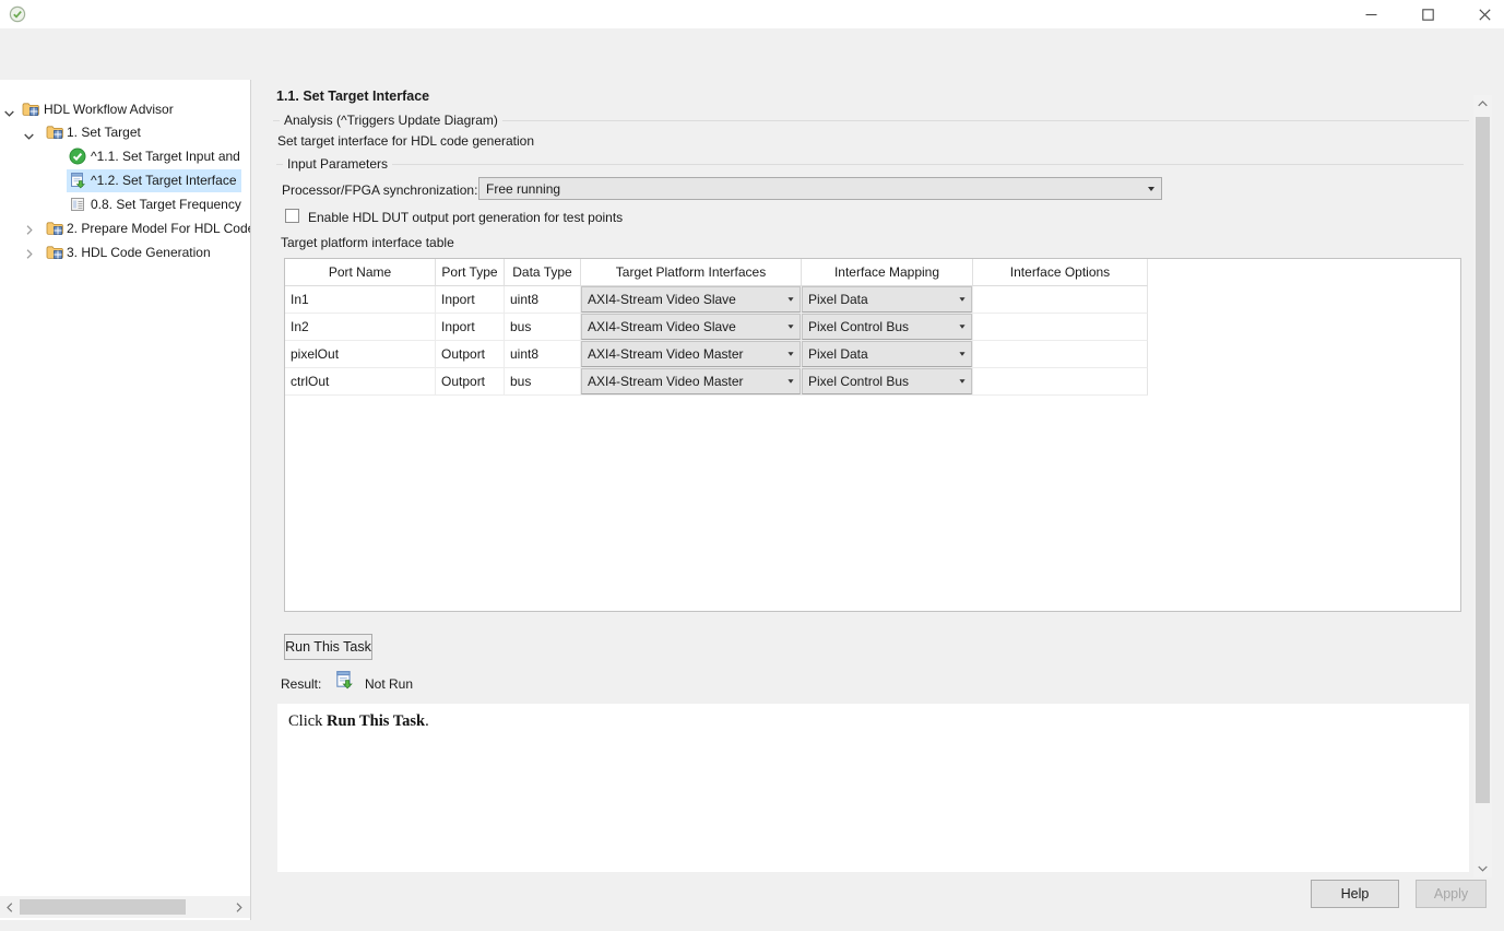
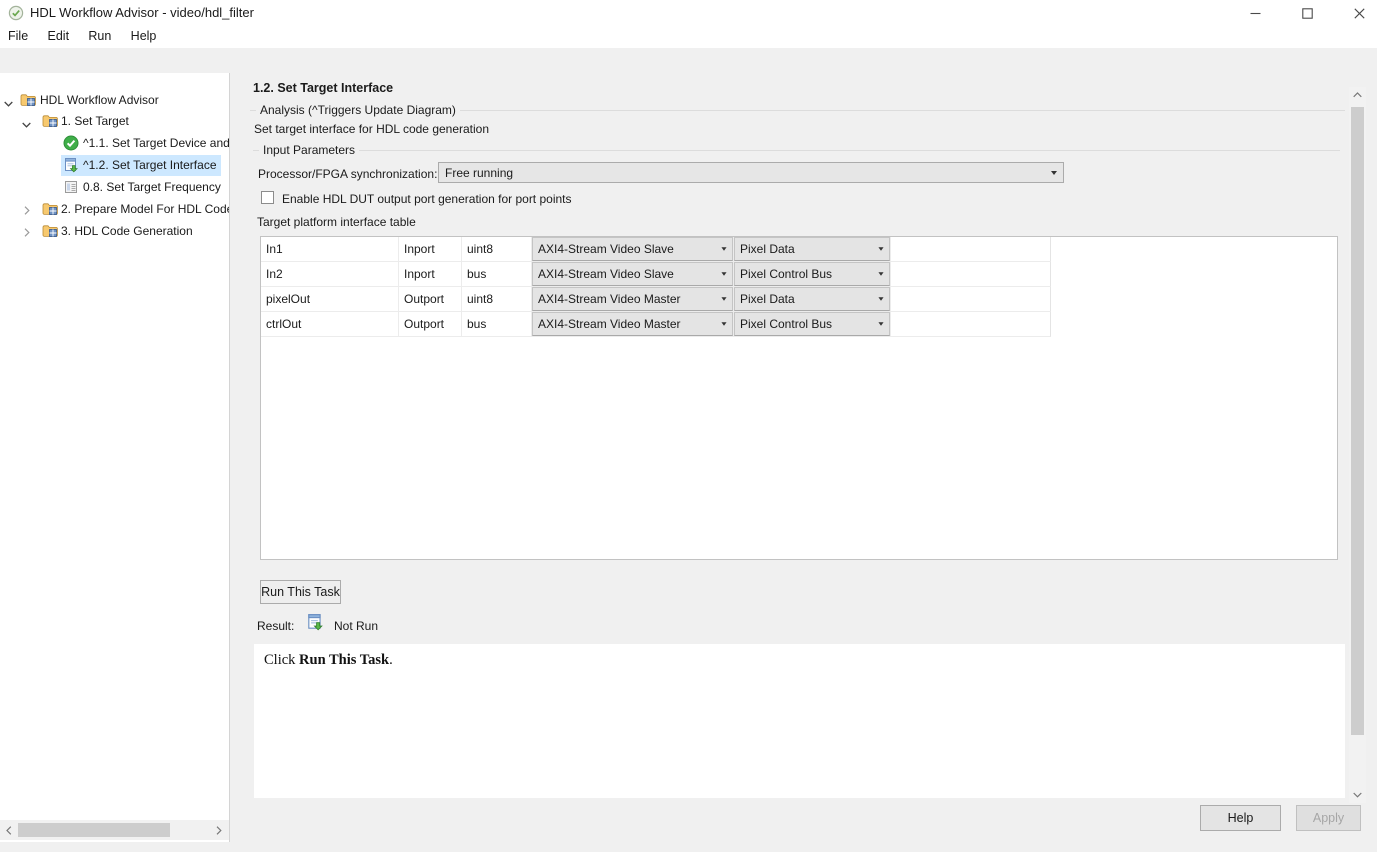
+ HDL Workflow Advisor - video/hdl_filter
+ File Edit Run Help
  HDL Workflow Advisor
  1. Set Target
- ^1.1. Set Target Input and
+ ^1.1. Set Target Device and
  ^1.2. Set Target Interface
  0.8. Set Target Frequency
  2. Prepare Model For HDL Cod
  3. HDL Code Generation
- 1.1. Set Target Interface
+ 1.2. Set Target Interface
  Analysis (^Triggers Update Diagram)
  Set target interface for HDL code generation
  Input Parameters
  Processor/FPGA synchronization:
  Free running
- Enable HDL DUT output port generation for test points
+ Enable HDL DUT output port generation for port points
  Target platform interface table
- Port Name
- Port Type
- Data Type
- Target Platform Interfaces
- Interface Mapping
- Interface Options
  In1
  Inport
  uint8
  AXI4-Stream Video Slave
  Pixel Data
  In2
  Inport
  bus
  AXI4-Stream Video Slave
  Pixel Control Bus
  pixelOut
  Outport
  uint8
  AXI4-Stream Video Master
  Pixel Data
  ctrlOut
  Outport
  bus
  AXI4-Stream Video Master
  Pixel Control Bus
  Run This Task
  Result:
  Not Run
  Click Run This Task.
  Help
  Apply
